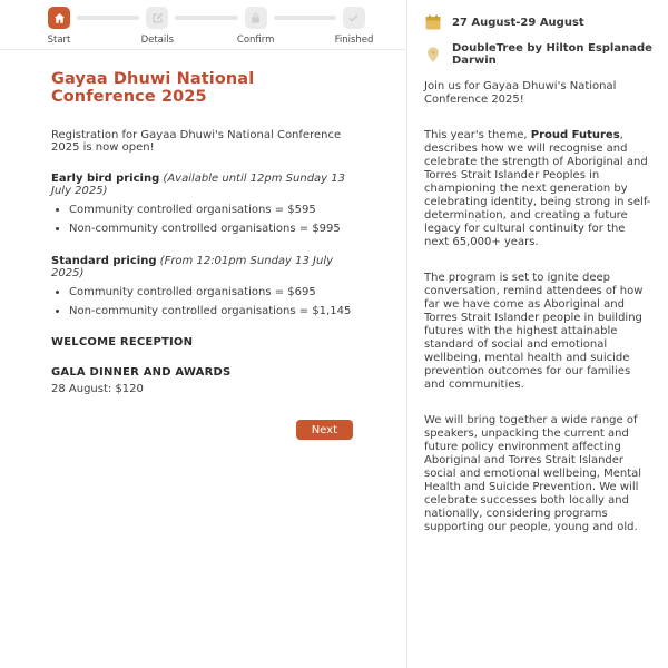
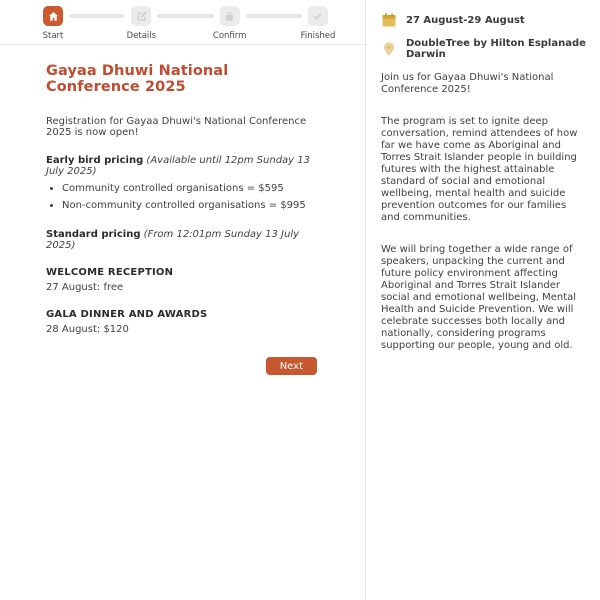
  Start
  Details
  Confirm
  Finished
  Gayaa Dhuwi National Conference 2025
  Registration for Gayaa Dhuwi's National Conference 2025 is now open!
  Early bird pricing (Available until 12pm Sunday 13 July 2025)
  Community controlled organisations = $595
  Non-community controlled organisations = $995
  Standard pricing (From 12:01pm Sunday 13 July 2025)
- Community controlled organisations = $695
- Non-community controlled organisations = $1,145
  WELCOME RECEPTION
+ 27 August: free
  GALA DINNER AND AWARDS
  28 August: $120
  Next
  27 August-29 August
  DoubleTree by Hilton Esplanade Darwin
  Join us for Gayaa Dhuwi's National Conference 2025!
- This year's theme, Proud Futures, describes how we will recognise and celebrate the strength of Aboriginal and Torres Strait Islander Peoples in championing the next generation by celebrating identity, being strong in self-determination, and creating a future legacy for cultural continuity for the next 65,000+ years.
  The program is set to ignite deep conversation, remind attendees of how far we have come as Aboriginal and Torres Strait Islander people in building futures with the highest attainable standard of social and emotional wellbeing, mental health and suicide prevention outcomes for our families and communities.
  We will bring together a wide range of speakers, unpacking the current and future policy environment affecting Aboriginal and Torres Strait Islander social and emotional wellbeing, Mental Health and Suicide Prevention. We will celebrate successes both locally and nationally, considering programs supporting our people, young and old.
